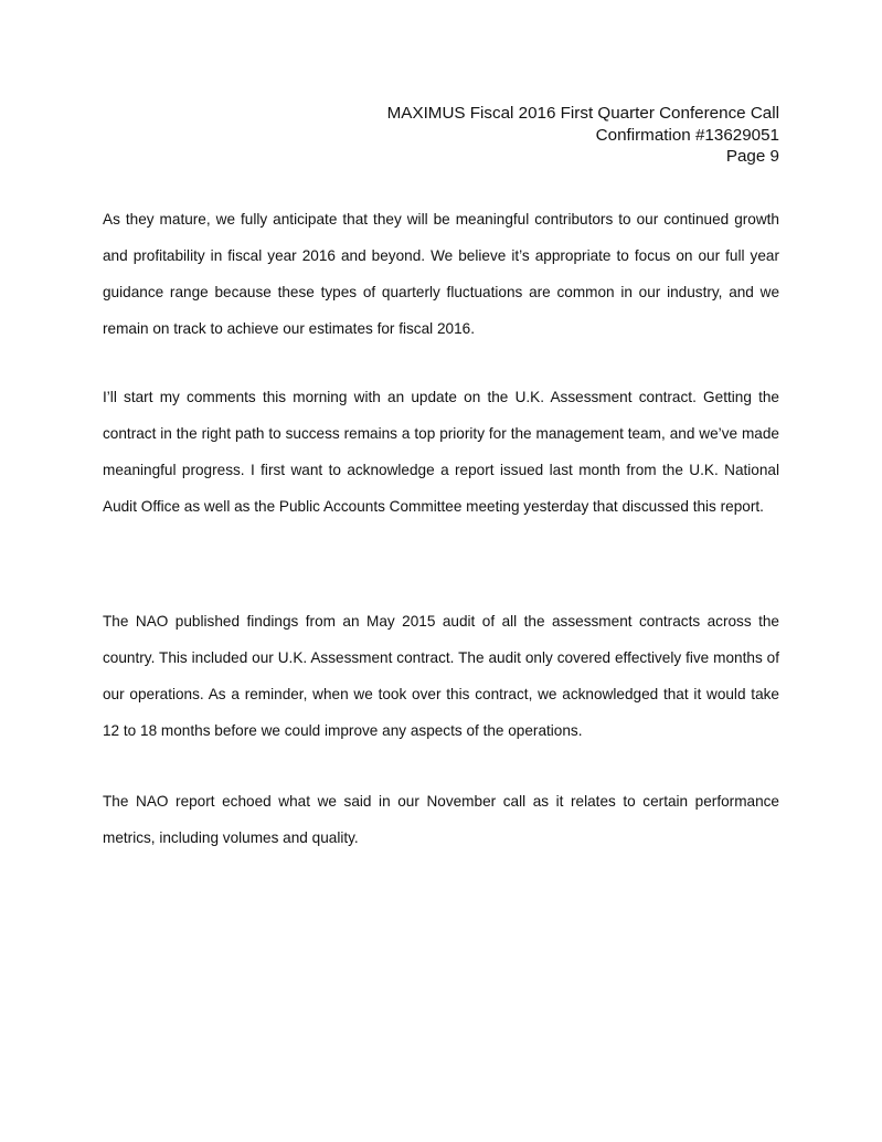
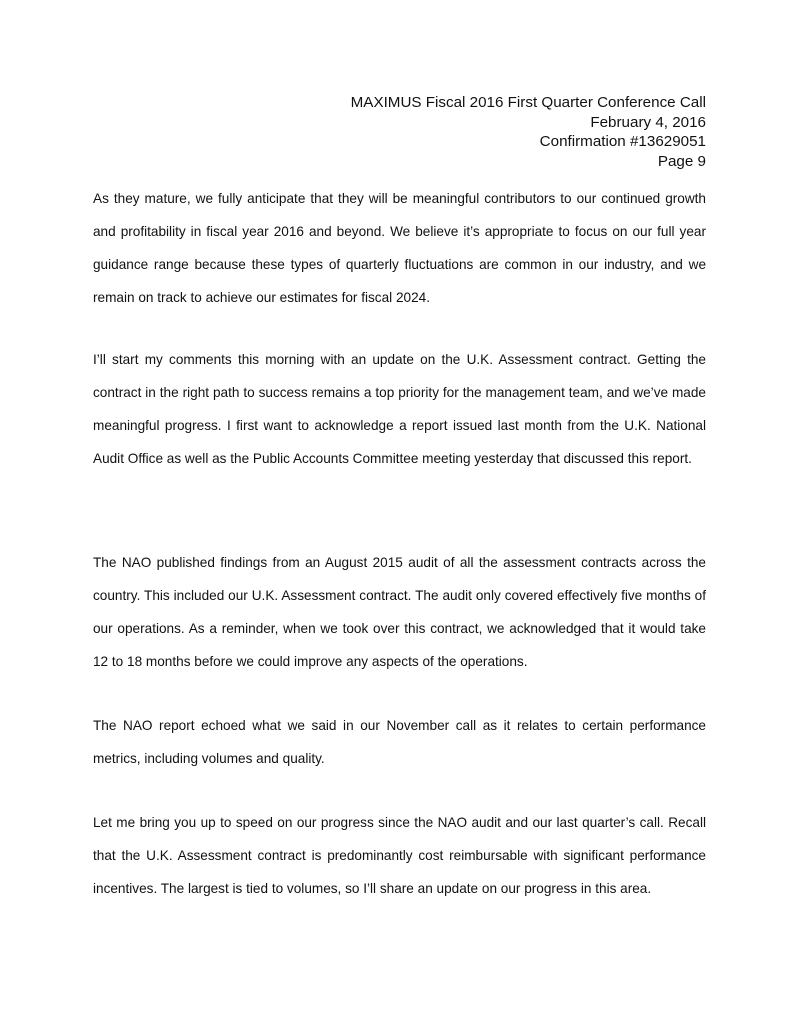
  MAXIMUS Fiscal 2016 First Quarter Conference Call
+ February 4, 2016
  Confirmation #13629051
  Page 9
- As they mature, we fully anticipate that they will be meaningful contributors to our continued growth and profitability in fiscal year 2016 and beyond. We believe it’s appropriate to focus on our full year guidance range because these types of quarterly fluctuations are common in our industry, and we remain on track to achieve our estimates for fiscal 2016.
+ As they mature, we fully anticipate that they will be meaningful contributors to our continued growth and profitability in fiscal year 2016 and beyond. We believe it’s appropriate to focus on our full year guidance range because these types of quarterly fluctuations are common in our industry, and we remain on track to achieve our estimates for fiscal 2024.
  I’ll start my comments this morning with an update on the U.K. Assessment contract. Getting the contract in the right path to success remains a top priority for the management team, and we’ve made meaningful progress. I first want to acknowledge a report issued last month from the U.K. National Audit Office as well as the Public Accounts Committee meeting yesterday that discussed this report.
- The NAO published findings from an May 2015 audit of all the assessment contracts across the country. This included our U.K. Assessment contract. The audit only covered effectively five months of our operations. As a reminder, when we took over this contract, we acknowledged that it would take 12 to 18 months before we could improve any aspects of the operations.
+ The NAO published findings from an August 2015 audit of all the assessment contracts across the country. This included our U.K. Assessment contract. The audit only covered effectively five months of our operations. As a reminder, when we took over this contract, we acknowledged that it would take 12 to 18 months before we could improve any aspects of the operations.
  The NAO report echoed what we said in our November call as it relates to certain performance metrics, including volumes and quality.
+ Let me bring you up to speed on our progress since the NAO audit and our last quarter’s call. Recall that the U.K. Assessment contract is predominantly cost reimbursable with significant performance incentives. The largest is tied to volumes, so I’ll share an update on our progress in this area.
